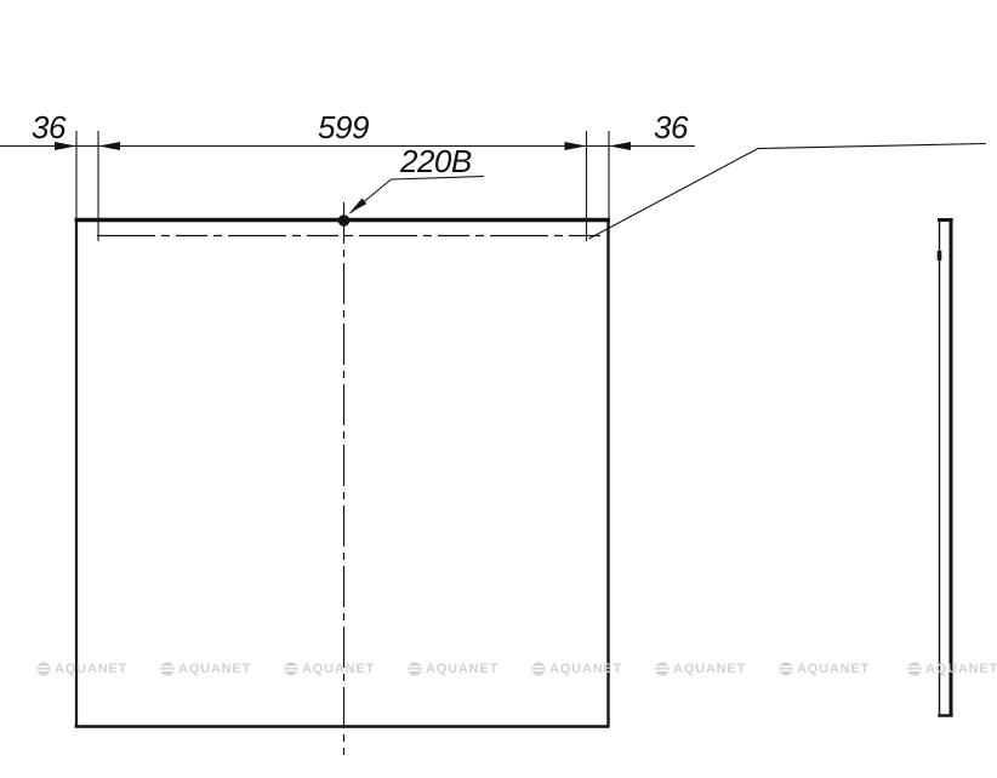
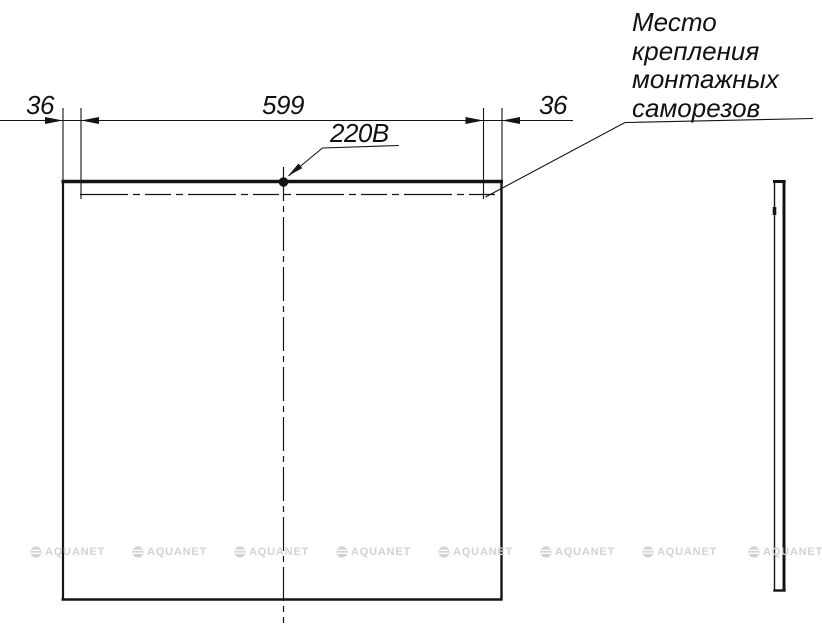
  36
  599
  36
  220В
+ Место
+ крепления
+ монтажных
+ саморезов
  AQUANET
  AQUANET
  AQUANET
  AQUANET
  AQUANET
  AQUANET
  AQUANET
  AQUANET
